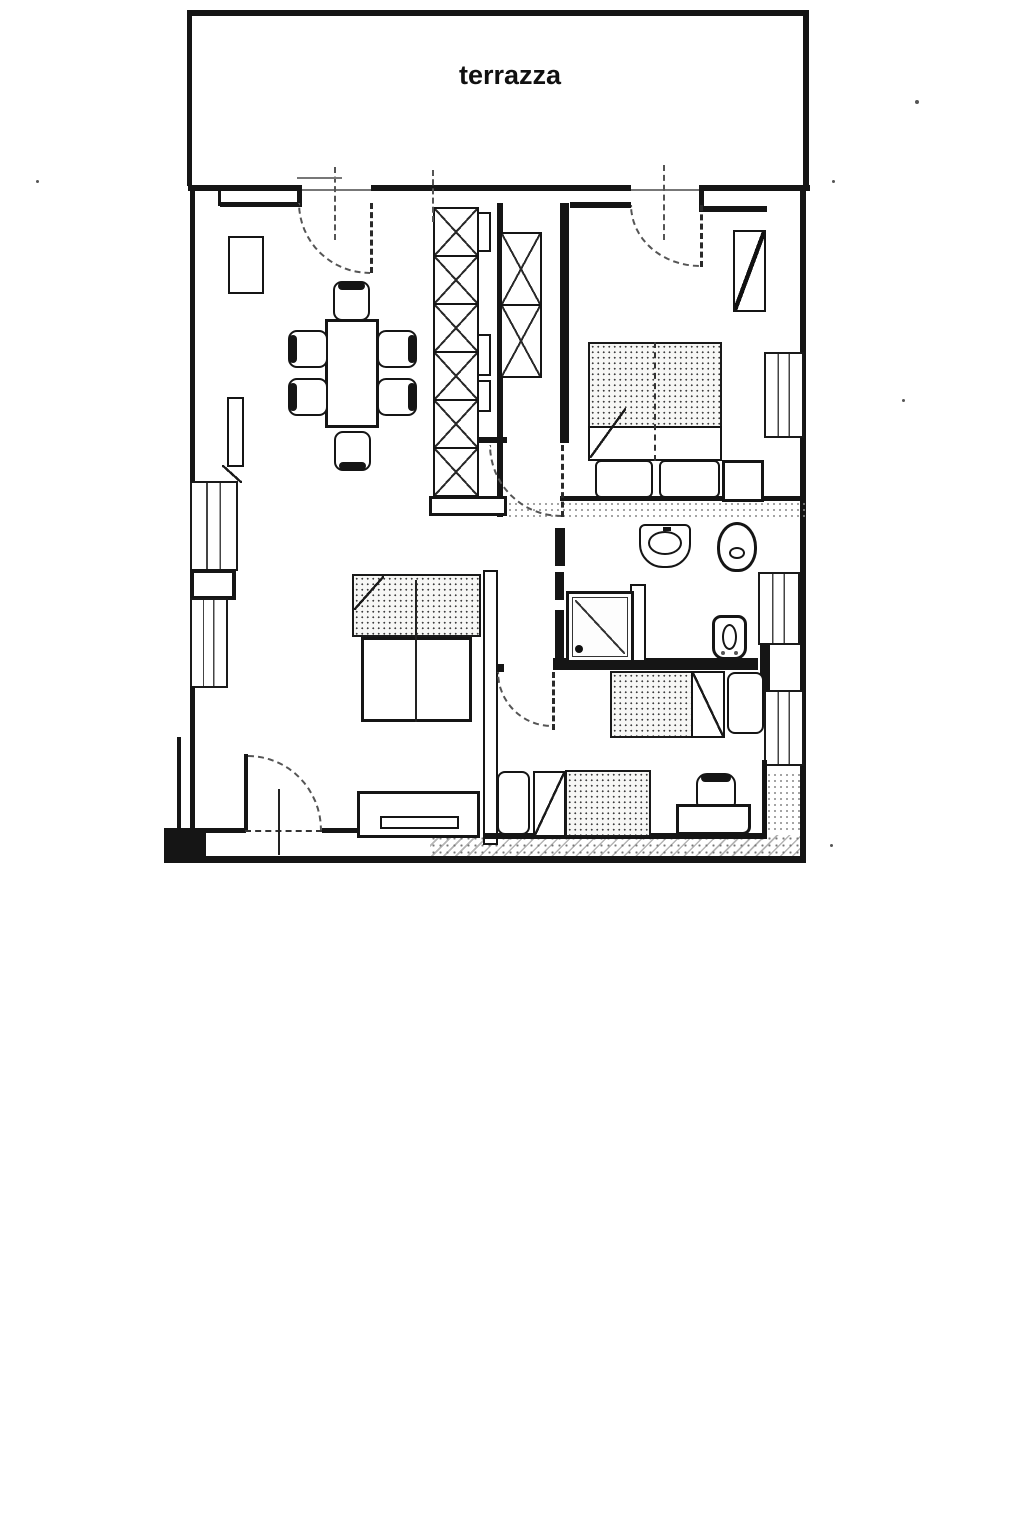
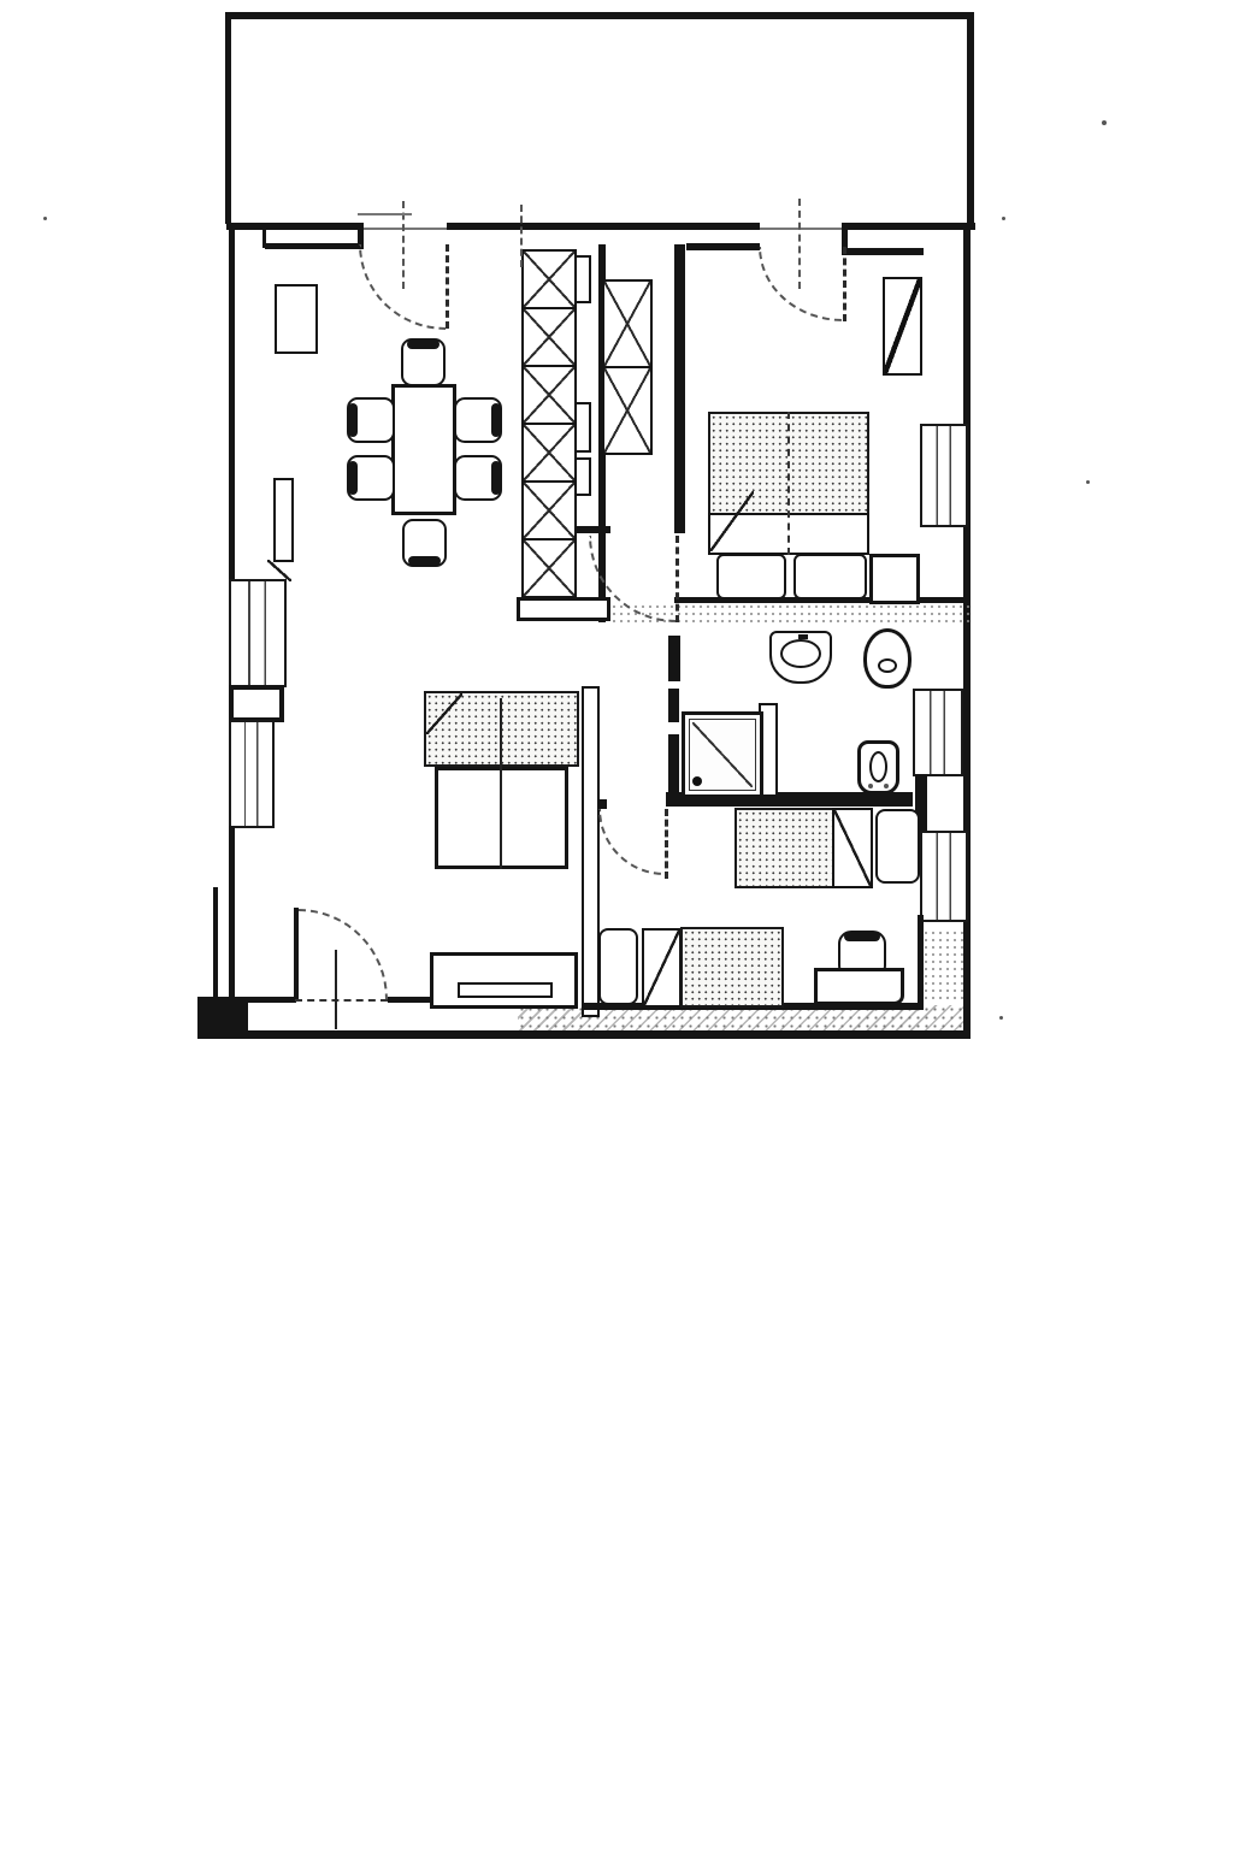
- terrazza
